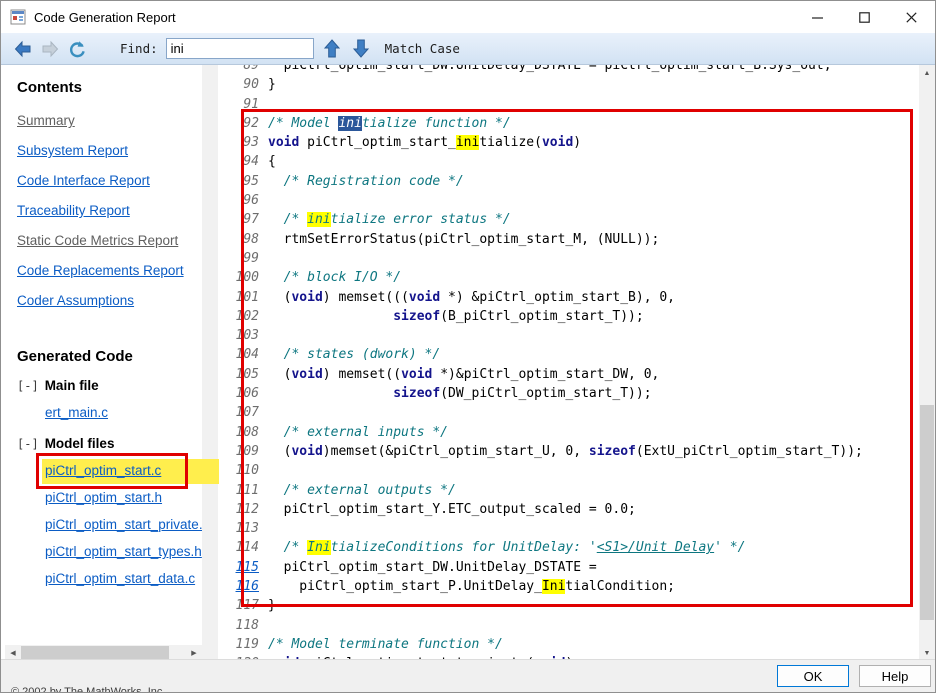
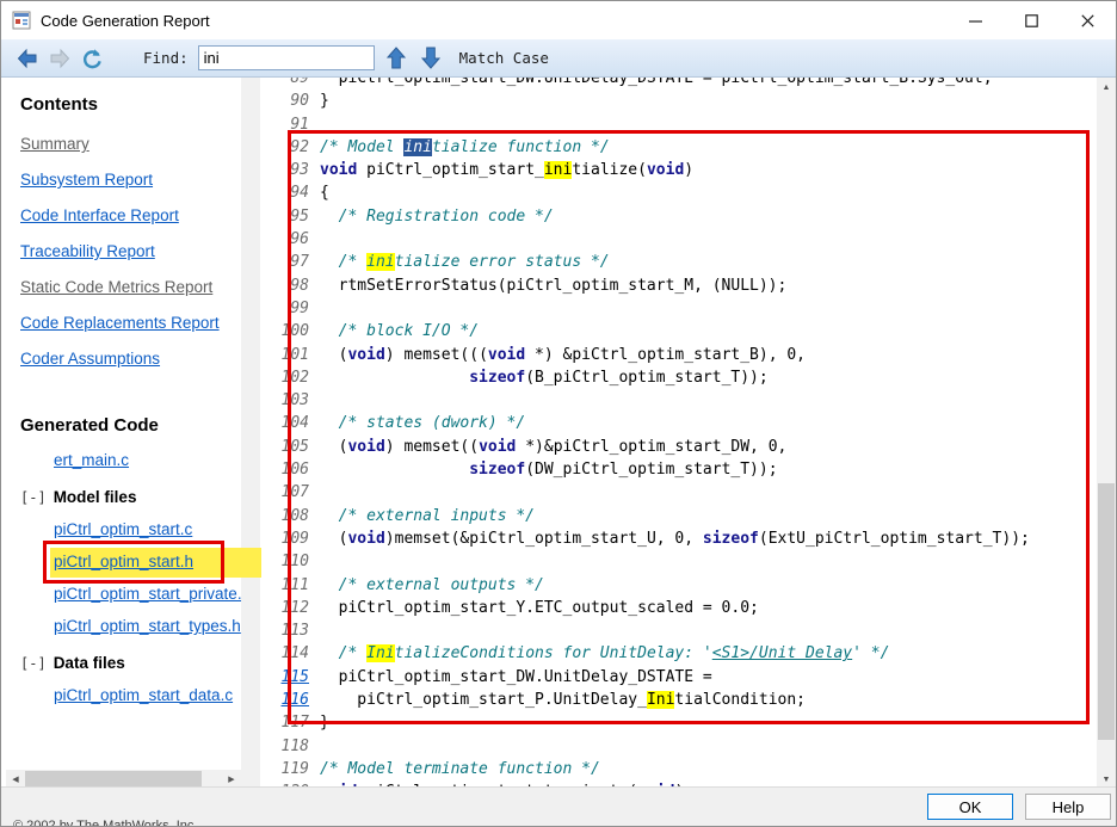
  Code Generation Report
  Find:
  ini
  Match Case
  Contents
  Summary
  Subsystem Report
  Code Interface Report
  Traceability Report
  Static Code Metrics Report
  Code Replacements Report
  Coder Assumptions
  Generated Code
- [-] Main file
  ert_main.c
  [-] Model files
  piCtrl_optim_start.c
  piCtrl_optim_start.h
  piCtrl_optim_start_private.
  piCtrl_optim_start_types.h
+ [-] Data files
  piCtrl_optim_start_data.c
  89 piCtrl_optim_start_DW.UnitDelay_DSTATE = piCtrl_optim_start_B.Sys_out;
  90 }
  91
  92 /* Model initialize function */
  93 void piCtrl_optim_start_initialize(void)
  94 {
  95 /* Registration code */
  96
  97 /* initialize error status */
  98 rtmSetErrorStatus(piCtrl_optim_start_M, (NULL));
  99
  100 /* block I/O */
  101 (void) memset(((void *) &piCtrl_optim_start_B), 0,
  102 sizeof(B_piCtrl_optim_start_T));
  103
  104 /* states (dwork) */
  105 (void) memset((void *)&piCtrl_optim_start_DW, 0,
  106 sizeof(DW_piCtrl_optim_start_T));
  107
  108 /* external inputs */
  109 (void)memset(&piCtrl_optim_start_U, 0, sizeof(ExtU_piCtrl_optim_start_T));
  110
  111 /* external outputs */
  112 piCtrl_optim_start_Y.ETC_output_scaled = 0.0;
  113
  114 /* InitializeConditions for UnitDelay: '<S1>/Unit Delay' */
  115 piCtrl_optim_start_DW.UnitDelay_DSTATE =
  116 piCtrl_optim_start_P.UnitDelay_InitialCondition;
  117 }
  118
  119 /* Model terminate function */
  OK
  Help
